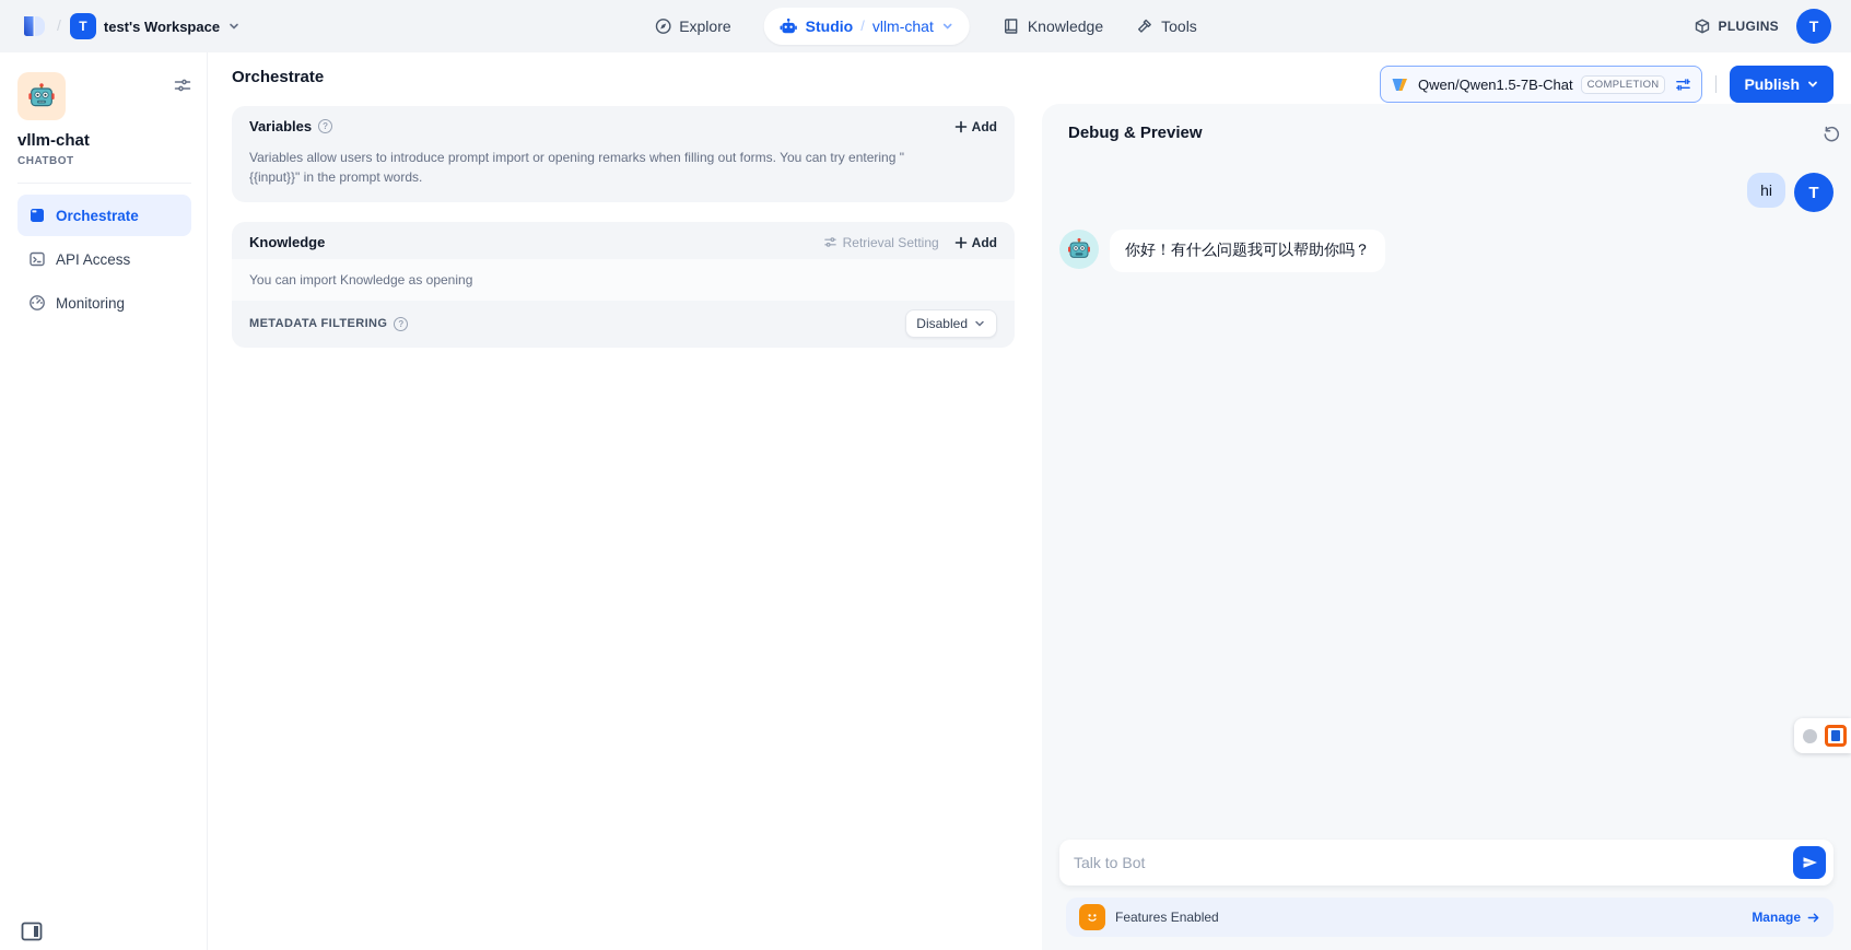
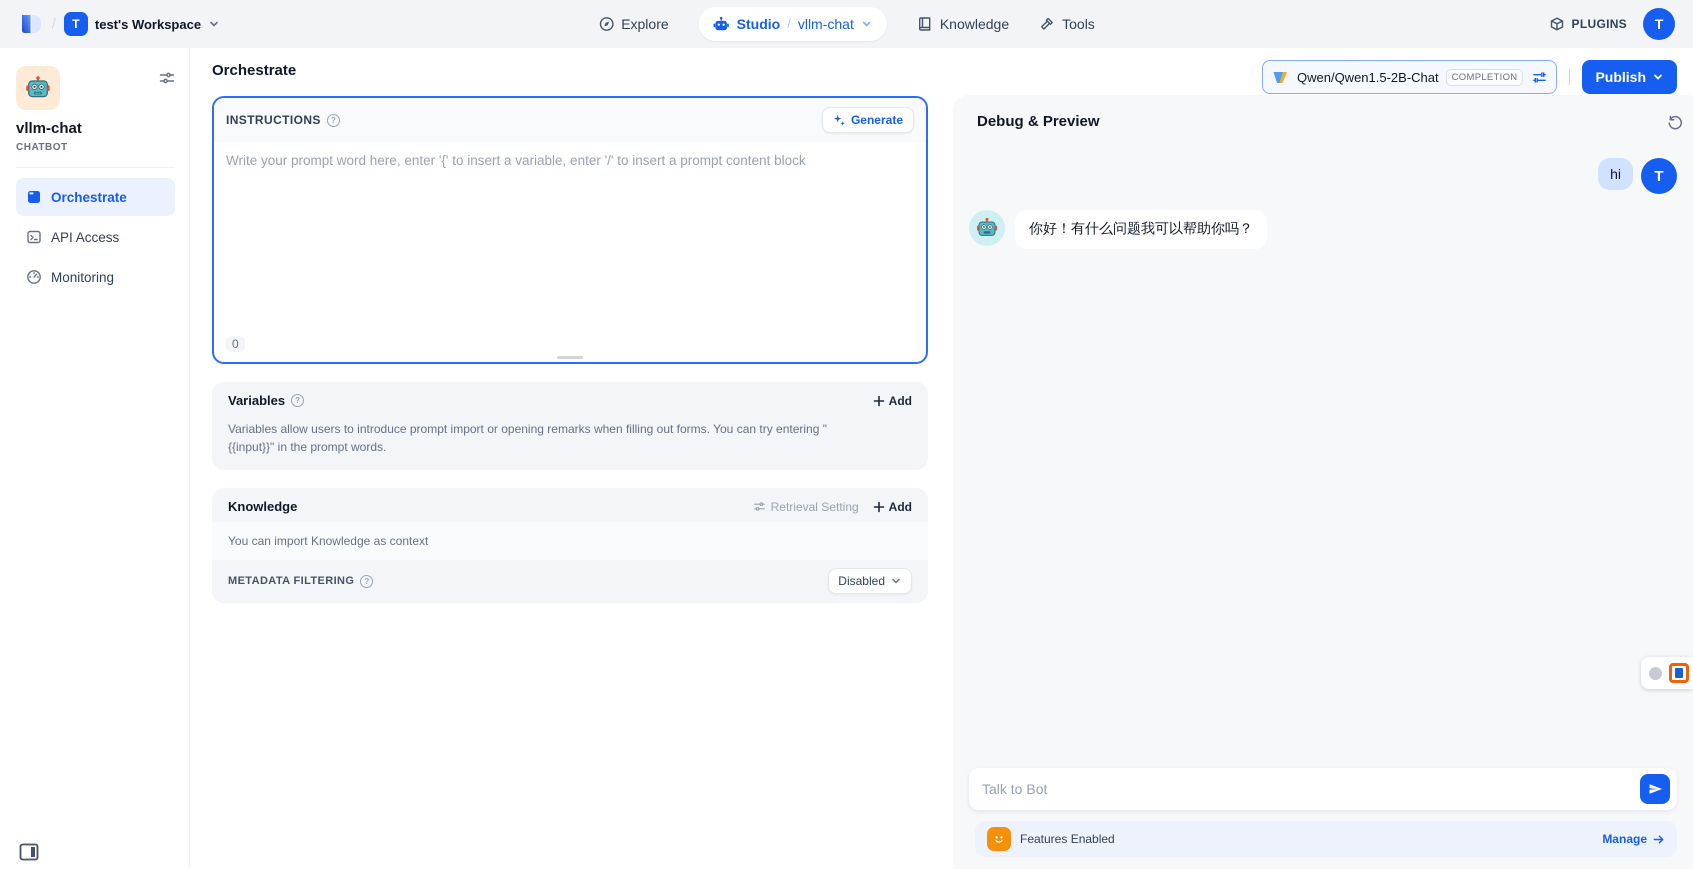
  T
  test's Workspace
  Explore
  Studio
  vllm-chat
  Knowledge
  Tools
  PLUGINS
  T
  vllm-chat
  CHATBOT
  Orchestrate
  API Access
  Monitoring
  Orchestrate
+ INSTRUCTIONS
+ Generate
+ Write your prompt word here, enter '{' to insert a variable, enter '/' to insert a prompt content block
+ 0
  Variables
  Add
  Variables allow users to introduce prompt import or opening remarks when filling out forms. You can try entering "{{input}}" in the prompt words.
  Knowledge
  Retrieval Setting
  Add
- You can import Knowledge as opening
+ You can import Knowledge as context
  METADATA FILTERING
  Disabled
  Debug & Preview
  hi
  T
  你好！有什么问题我可以帮助你吗？
  Talk to Bot
  Features Enabled
  Manage
- Qwen/Qwen1.5-7B-Chat
+ Qwen/Qwen1.5-2B-Chat
  COMPLETION
  Publish
